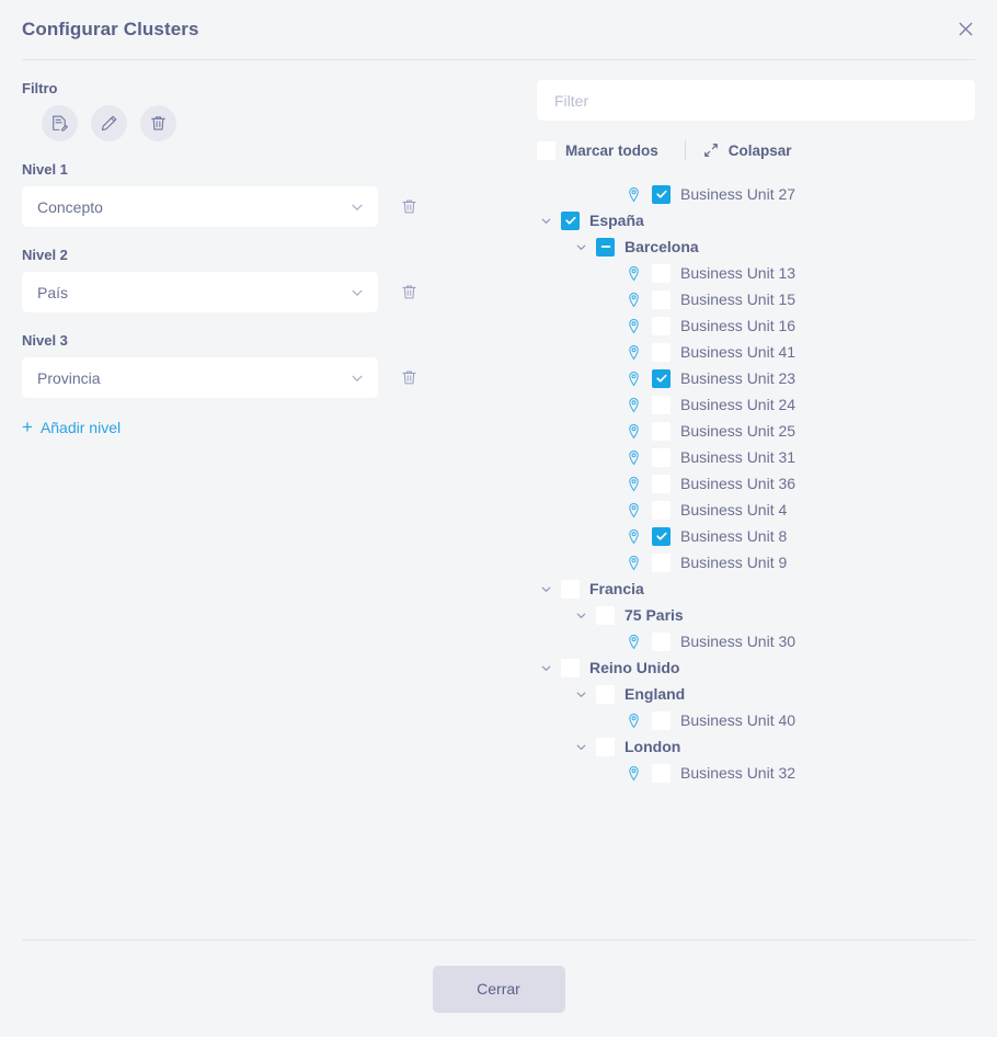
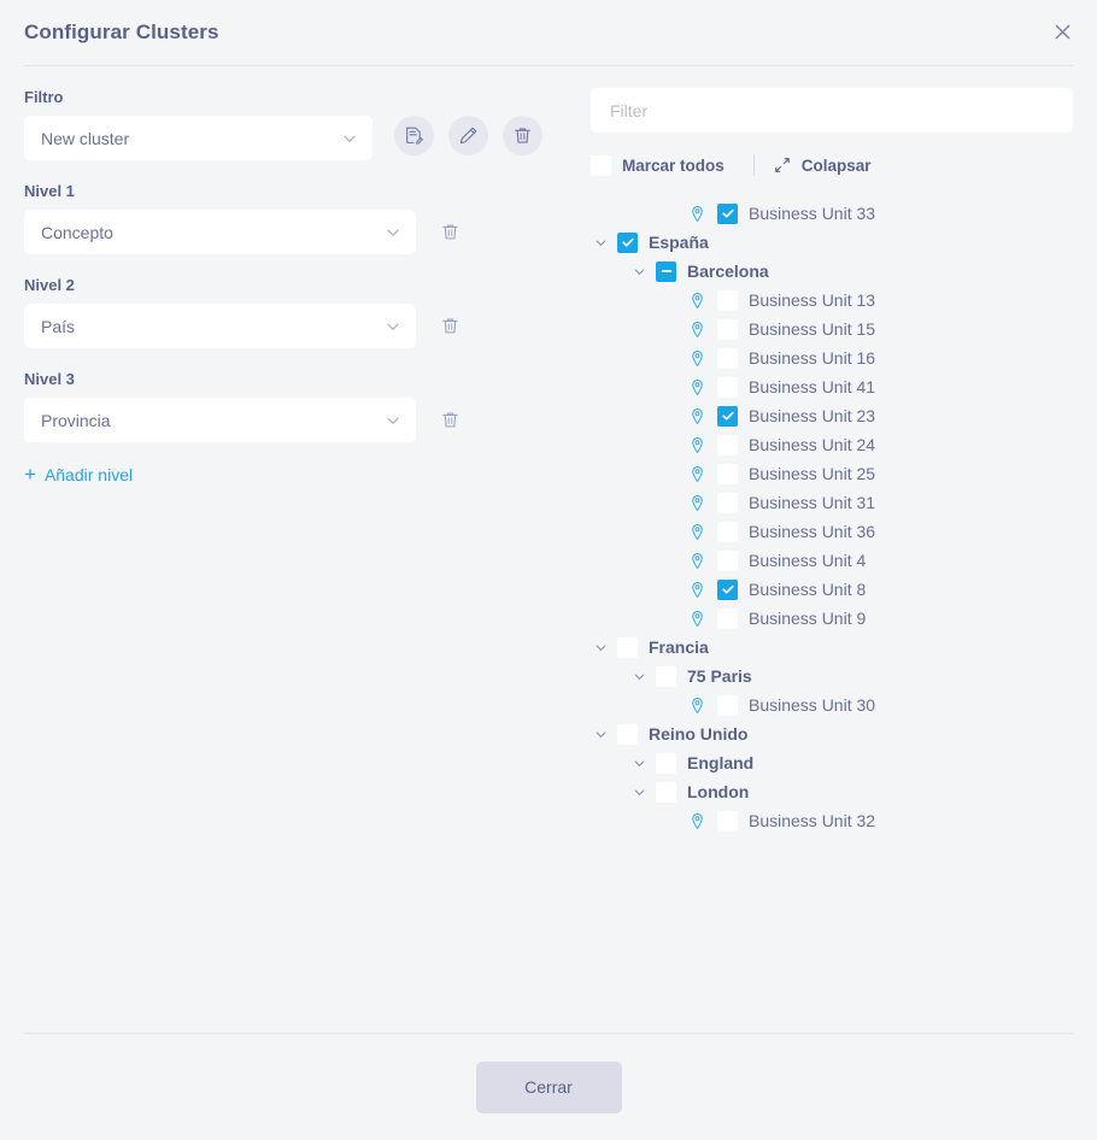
  Configurar Clusters
  Filtro
+ New cluster
  Nivel 1
  Concepto
  Nivel 2
  País
  Nivel 3
  Provincia
  +
  Añadir nivel
  Filter
  Marcar todos
  Colapsar
- Business Unit 27
+ Business Unit 33
  España
  Barcelona
  Business Unit 13
  Business Unit 15
  Business Unit 16
  Business Unit 41
  Business Unit 23
  Business Unit 24
  Business Unit 25
  Business Unit 31
  Business Unit 36
  Business Unit 4
  Business Unit 8
  Business Unit 9
  Francia
  75 Paris
  Business Unit 30
  Reino Unido
  England
- Business Unit 40
  London
  Business Unit 32
  Cerrar
